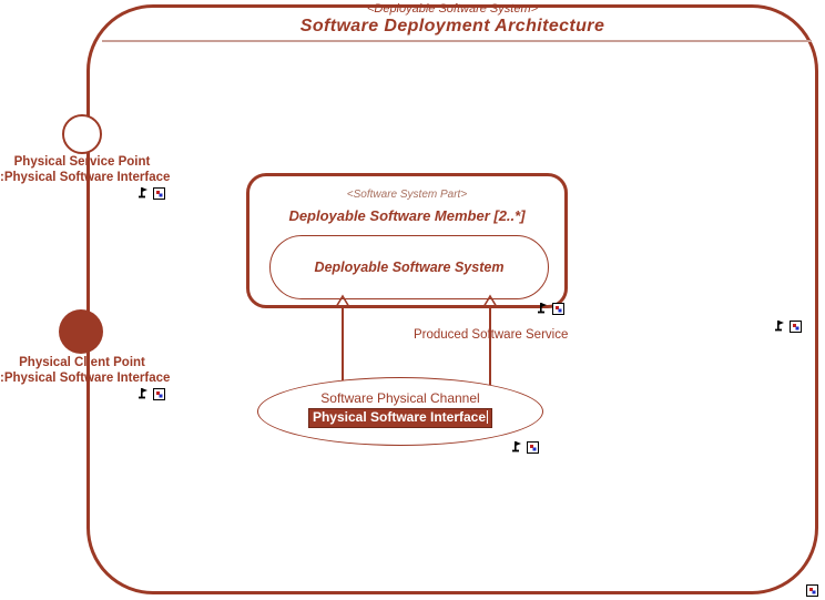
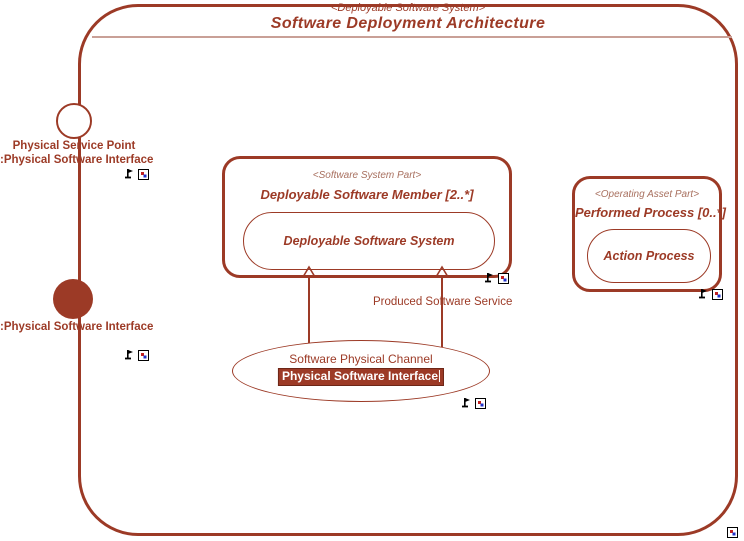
  <Deployable Software System>
  Software Deployment Architecture
  Physical Service Point
  :Physical Software Interface
- Physical Client Point
  :Physical Software Interface
  <Software System Part>
  Deployable Software Member [2..*]
  Deployable Software System
+ <Operating Asset Part>
+ Performed Process [0..*]
+ Action Process
  Produced Software Service
  Software Physical Channel
  Physical Software Interface
